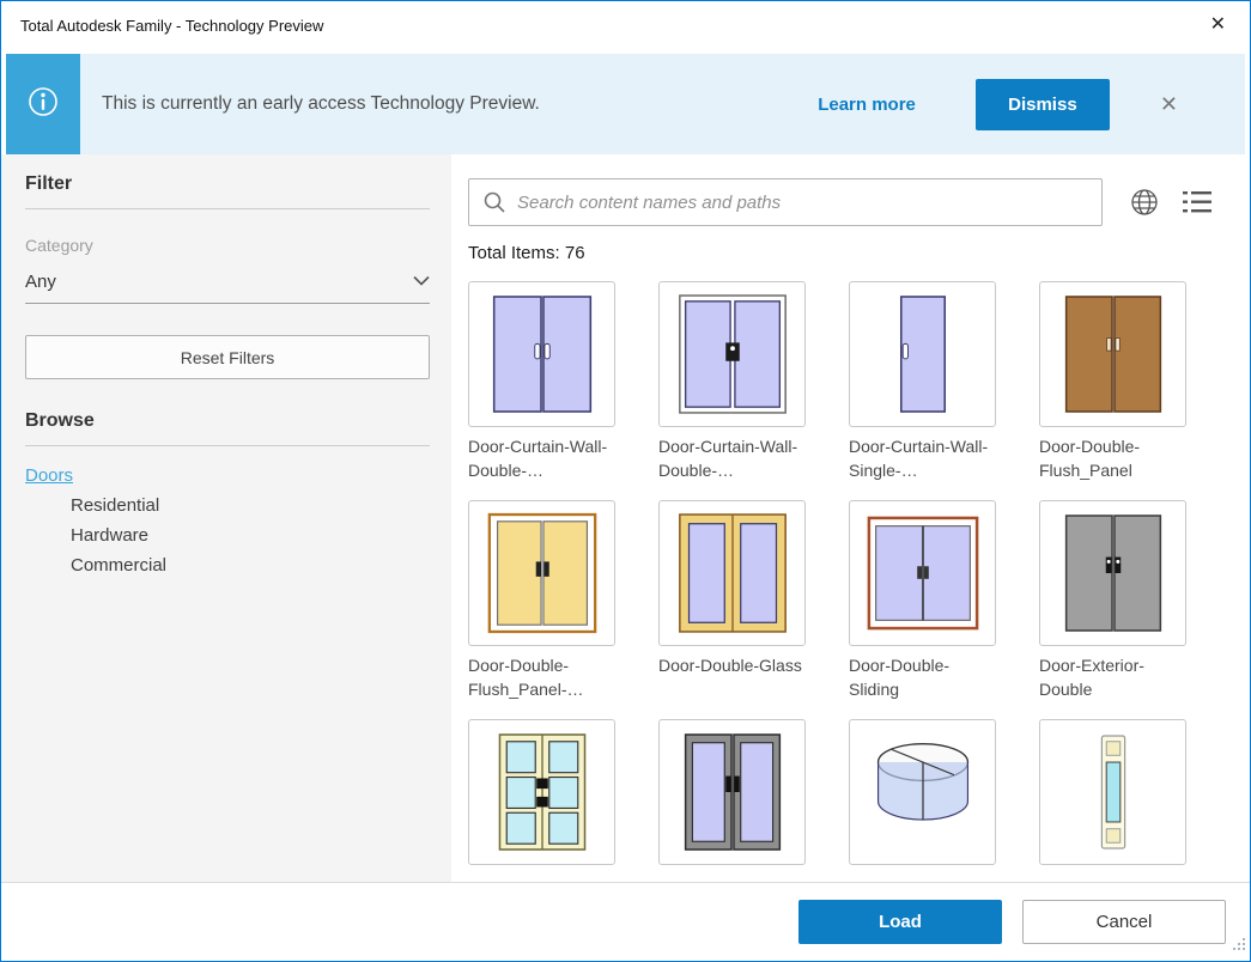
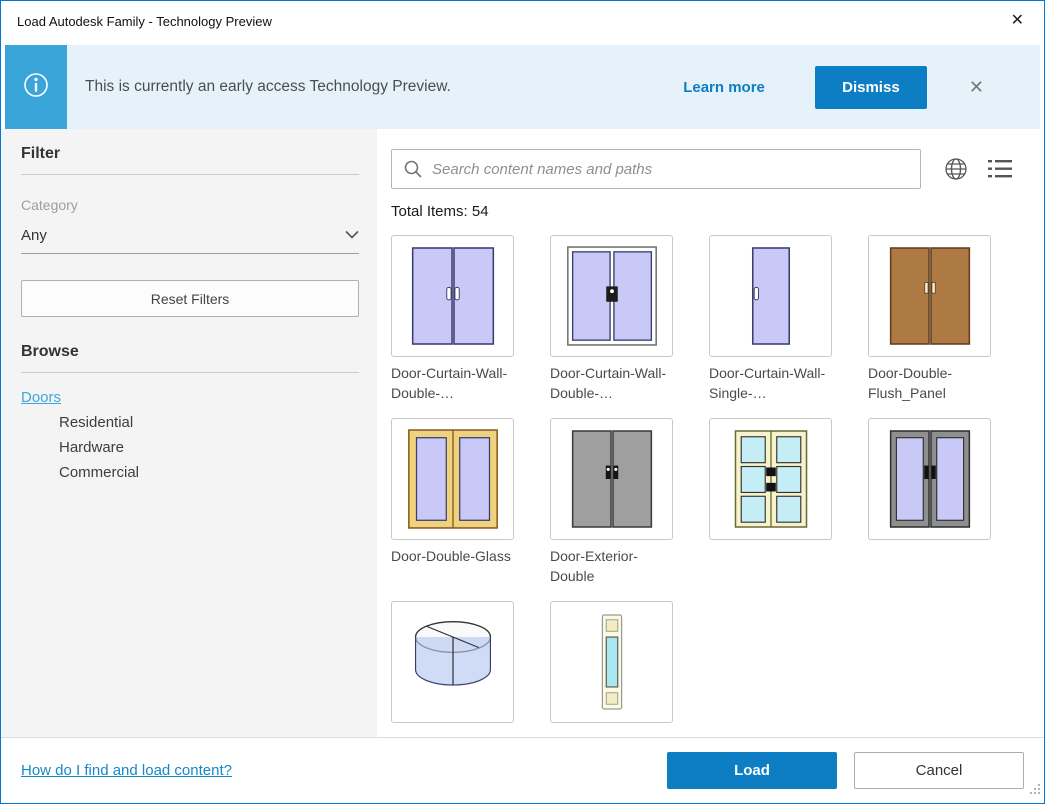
- Total Autodesk Family - Technology Preview
+ Load Autodesk Family - Technology Preview
  ✕
  This is currently an early access Technology Preview.
  Learn more
  Dismiss
  ✕
  Filter
  Category
  Any
  Reset Filters
  Browse
  Doors
  Residential
  Hardware
  Commercial
  Search content names and paths
- Total Items: 76
+ Total Items: 54
  Door-Curtain-Wall-Double-…
  Door-Curtain-Wall-Double-…
  Door-Curtain-Wall-Single-…
  Door-Double-Flush_Panel
- Door-Double-Flush_Panel-…
  Door-Double-Glass
- Door-Double-Sliding
  Door-Exterior-Double
+ How do I find and load content?
  Load
  Cancel
